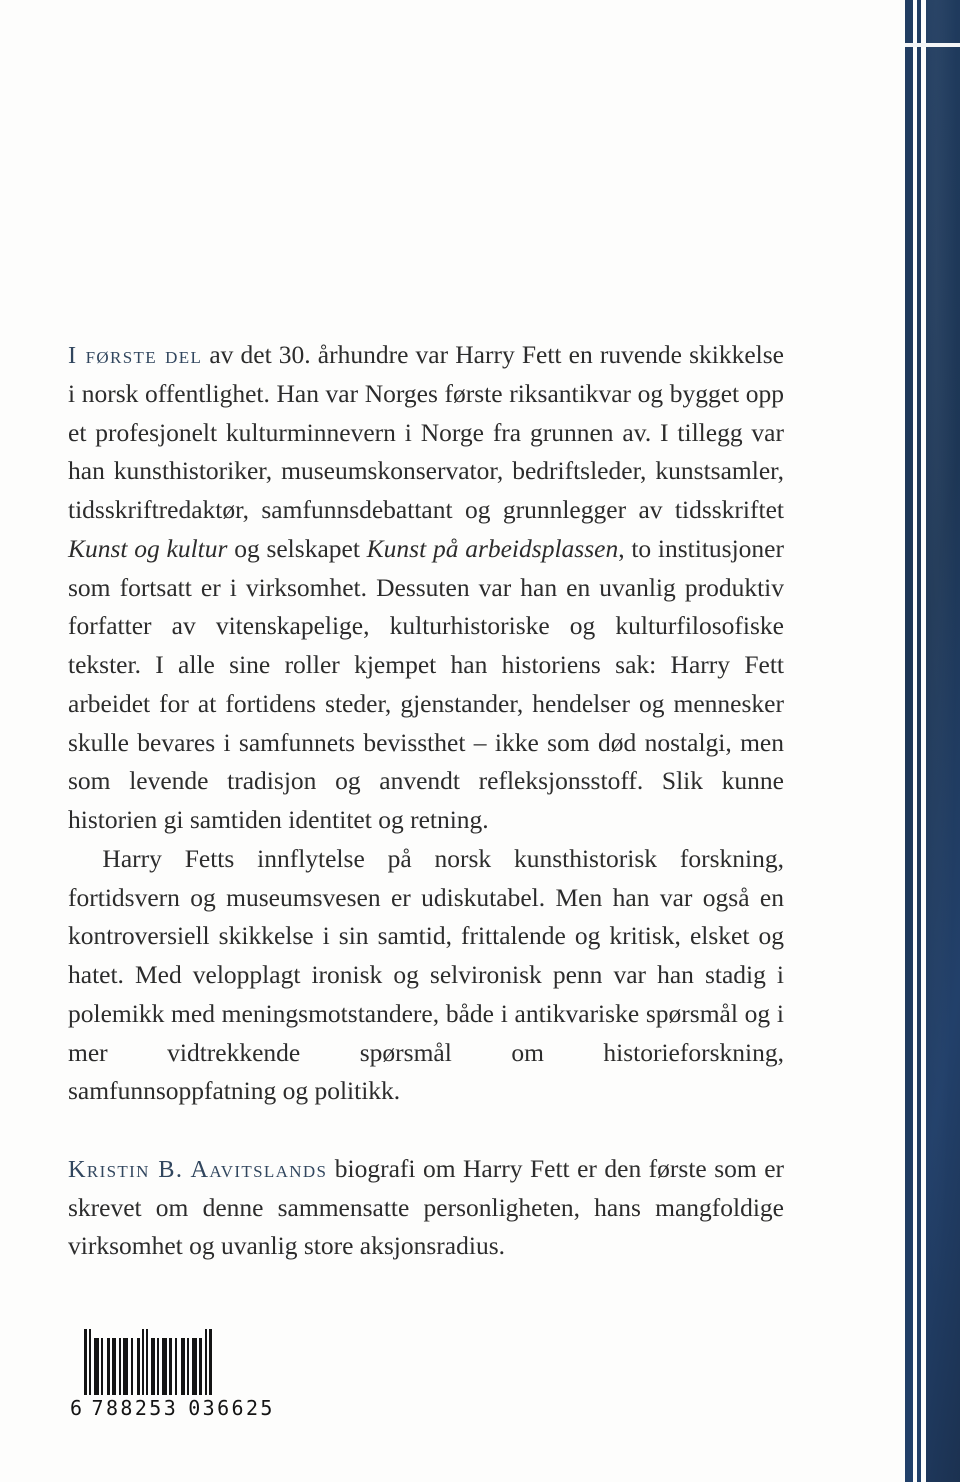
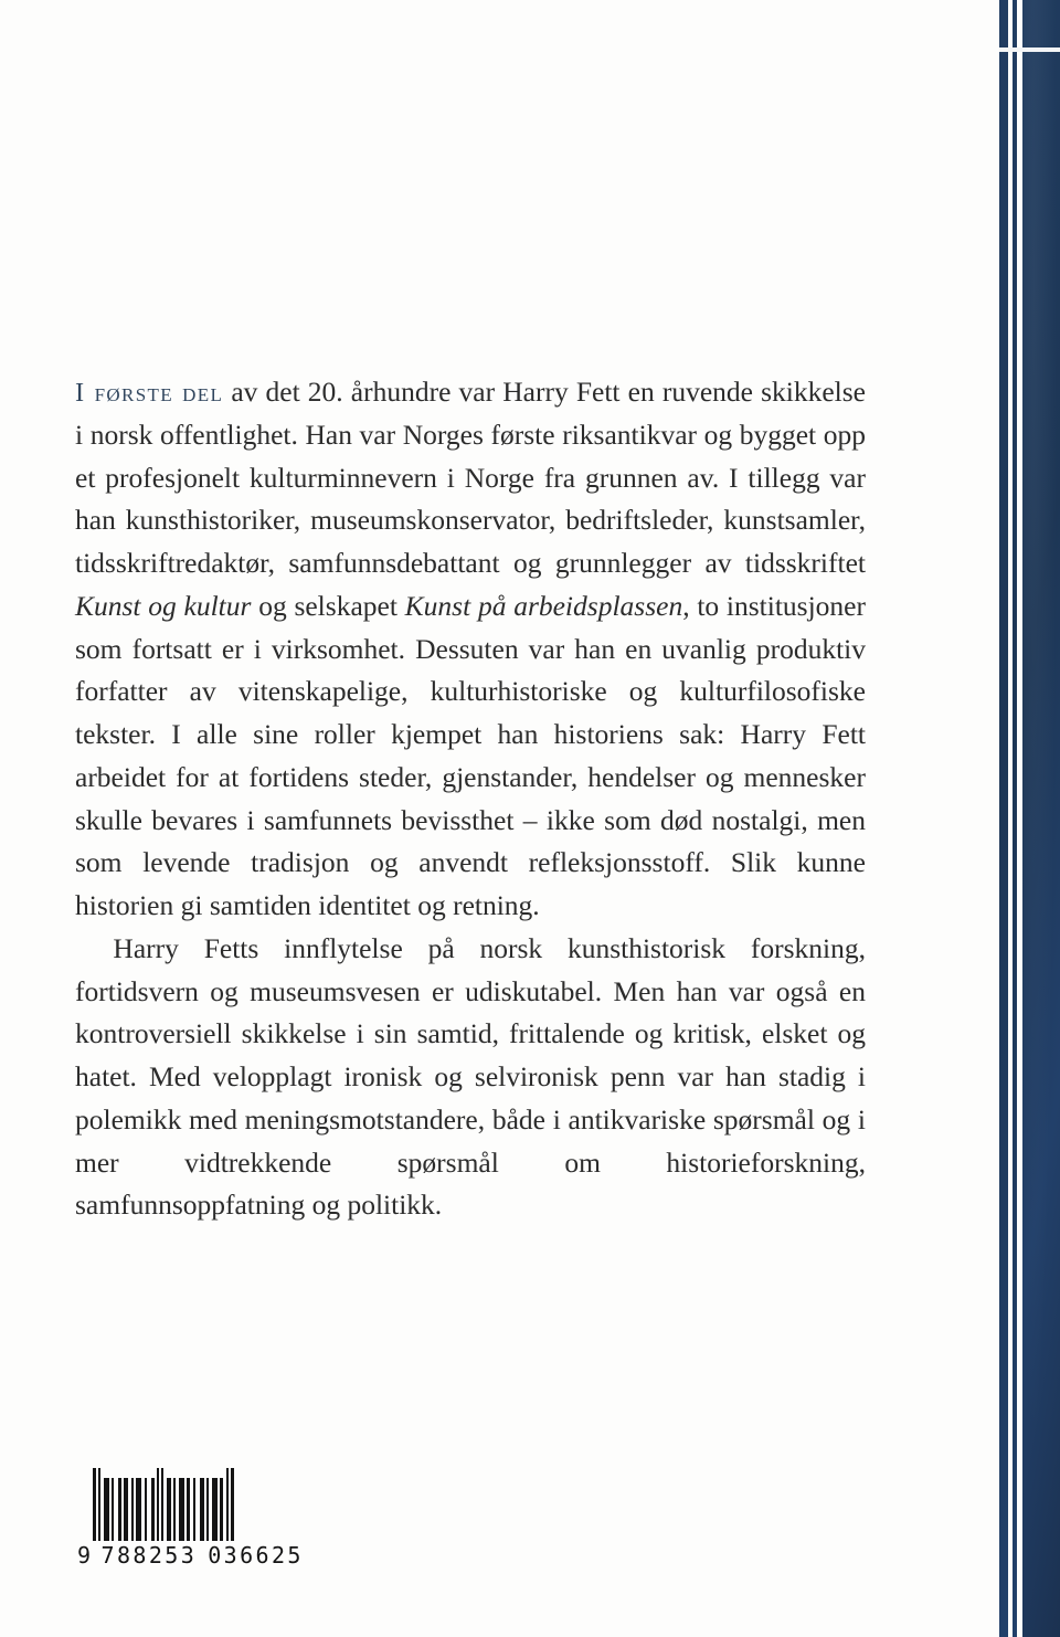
- I første del av det 30. århundre var Harry Fett en ruvende skikkelse i norsk offentlighet. Han var Norges første riksantikvar og bygget opp et profesjonelt kulturminnevern i Norge fra grunnen av. I tillegg var han kunsthistoriker, museumskonservator, bedriftsleder, kunstsamler, tidsskriftredaktør, samfunnsdebattant og grunnlegger av tidsskriftet Kunst og kultur og selskapet Kunst på arbeidsplassen, to institusjoner som fortsatt er i virksomhet. Dessuten var han en uvanlig produktiv forfatter av vitenskapelige, kulturhistoriske og kulturfilosofiske tekster. I alle sine roller kjempet han historiens sak: Harry Fett arbeidet for at fortidens steder, gjenstander, hendelser og mennesker skulle bevares i samfunnets bevissthet – ikke som død nostalgi, men som levende tradisjon og anvendt refleksjonsstoff. Slik kunne historien gi samtiden identitet og retning.
+ I første del av det 20. århundre var Harry Fett en ruvende skikkelse i norsk offentlighet. Han var Norges første riksantikvar og bygget opp et profesjonelt kulturminnevern i Norge fra grunnen av. I tillegg var han kunsthistoriker, museumskonservator, bedriftsleder, kunstsamler, tidsskriftredaktør, samfunnsdebattant og grunnlegger av tidsskriftet Kunst og kultur og selskapet Kunst på arbeidsplassen, to institusjoner som fortsatt er i virksomhet. Dessuten var han en uvanlig produktiv forfatter av vitenskapelige, kulturhistoriske og kulturfilosofiske tekster. I alle sine roller kjempet han historiens sak: Harry Fett arbeidet for at fortidens steder, gjenstander, hendelser og mennesker skulle bevares i samfunnets bevissthet – ikke som død nostalgi, men som levende tradisjon og anvendt refleksjonsstoff. Slik kunne historien gi samtiden identitet og retning.
  Harry Fetts innflytelse på norsk kunsthistorisk forskning, fortidsvern og museumsvesen er udiskutabel. Men han var også en kontroversiell skikkelse i sin samtid, frittalende og kritisk, elsket og hatet. Med velopplagt ironisk og selvironisk penn var han stadig i polemikk med meningsmotstandere, både i antikvariske spørsmål og i mer vidtrekkende spørsmål om historieforskning, samfunnsoppfatning og politikk.
- Kristin B. Aavitslands biografi om Harry Fett er den første som er skrevet om denne sammensatte personligheten, hans mangfoldige virksomhet og uvanlig store aksjonsradius.
- 6
+ 9
  788253
  036625
